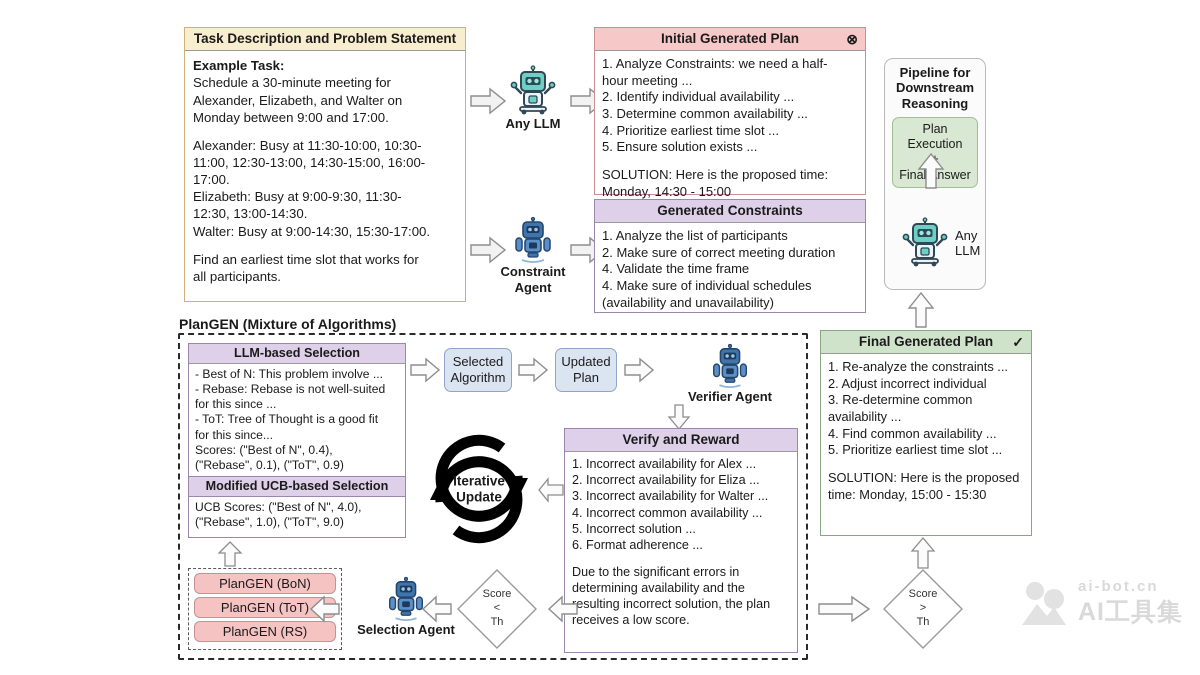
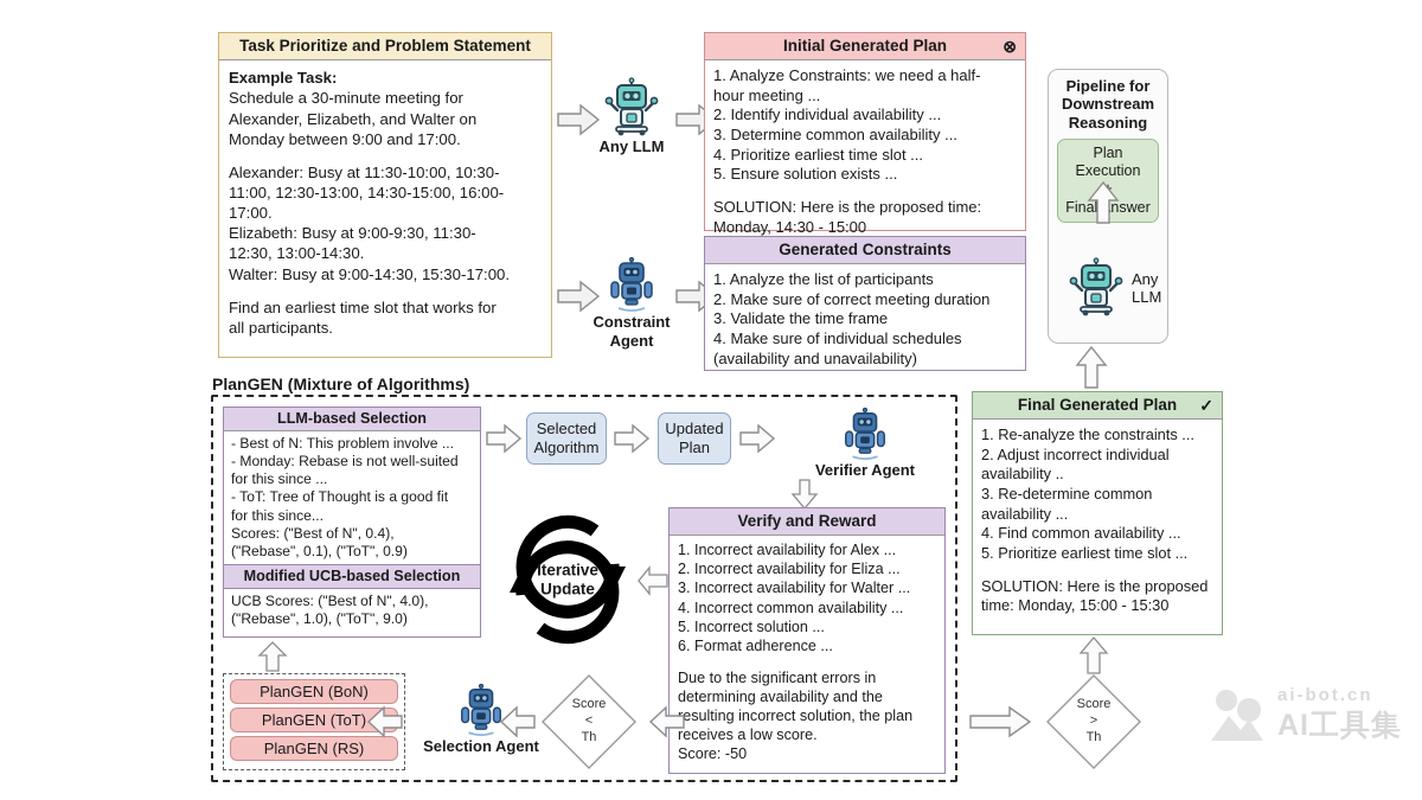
- Task Description and Problem Statement
+ Task Prioritize and Problem Statement
  Example Task:
  Schedule a 30-minute meeting for
  Alexander, Elizabeth, and Walter on
  Monday between 9:00 and 17:00.
  Alexander: Busy at 11:30-10:00, 10:30-
  11:00, 12:30-13:00, 14:30-15:00, 16:00-
  17:00.
  Elizabeth: Busy at 9:00-9:30, 11:30-
  12:30, 13:00-14:30.
  Walter: Busy at 9:00-14:30, 15:30-17:00.
  Find an earliest time slot that works for
  all participants.
  Any LLM
  Constraint
  Agent
  Initial Generated Plan
  ⊗
  1. Analyze Constraints: we need a half-
  hour meeting ...
  2. Identify individual availability ...
  3. Determine common availability ...
  4. Prioritize earliest time slot ...
  5. Ensure solution exists ...
  SOLUTION: Here is the proposed time:
  Monday, 14:30 - 15:00
  Generated Constraints
  1. Analyze the list of participants
  2. Make sure of correct meeting duration
- 4. Validate the time frame
+ 3. Validate the time frame
  4. Make sure of individual schedules
  (availability and unavailability)
  Pipeline for
  Downstream
  Reasoning
  Plan Execution
  Finalnswer
  Any
  LLM
  PlanGEN (Mixture of Algorithms)
  LLM-based Selection
  - Best of N: This problem involve ...
- - Rebase: Rebase is not well-suited
+ - Monday: Rebase is not well-suited
  for this since ...
  - ToT: Tree of Thought is a good fit
  for this since...
  Scores: ("Best of N", 0.4),
  ("Rebase", 0.1), ("ToT", 0.9)
  Modified UCB-based Selection
  UCB Scores: ("Best of N", 4.0),
  ("Rebase", 1.0), ("ToT", 9.0)
  Selected
  Algorithm
  Updated
  Plan
  Verifier Agent
  Iterative
  Update
  Verify and Reward
  1. Incorrect availability for Alex ...
  2. Incorrect availability for Eliza ...
  3. Incorrect availability for Walter ...
  4. Incorrect common availability ...
  5. Incorrect solution ...
  6. Format adherence ...
  Due to the significant errors in
  determining availability and the
  esulting incorrect solution, the plan
  receives a low score.
+ Score: -50
  Final Generated Plan
  ✓
  1. Re-analyze the constraints ...
  2. Adjust incorrect individual
+ availability ..
  3. Re-determine common
  availability ...
  4. Find common availability ...
  5. Prioritize earliest time slot ...
  SOLUTION: Here is the proposed
  time: Monday, 15:00 - 15:30
  PlanGEN (BoN)
  PlanGEN (ToT)
  PlanGEN (RS)
  Selection Agent
  Score
  <
  Th
  Score
  >
  Th
  ai-bot.cn
  AI工具集
